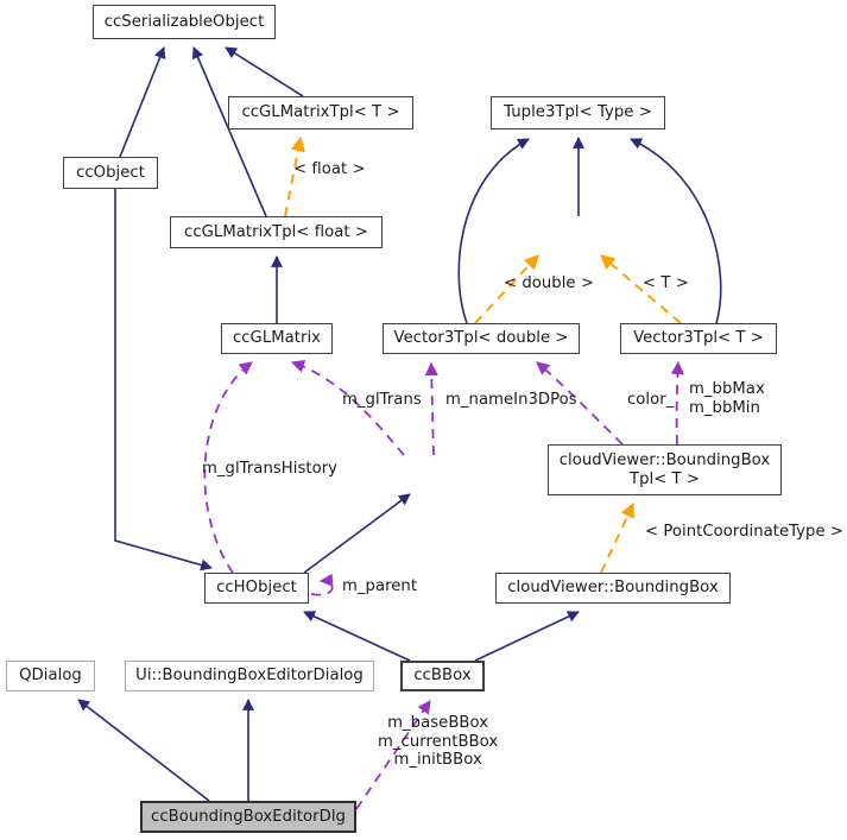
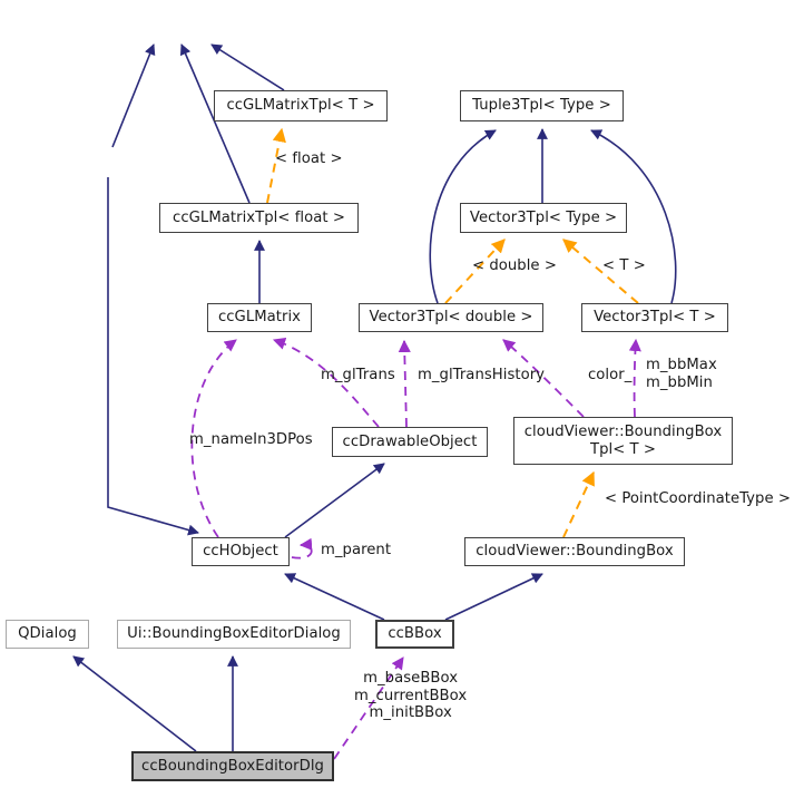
- ccSerializableObject
  ccGLMatrixTpl< T >
  Tuple3Tpl< Type >
- ccObject
  ccGLMatrixTpl< float >
+ Vector3Tpl< Type >
  ccGLMatrix
  Vector3Tpl< double >
  Vector3Tpl< T >
+ ccDrawableObject
  cloudViewer::BoundingBox
  Tpl< T >
  ccHObject
  cloudViewer::BoundingBox
  QDialog
  Ui::BoundingBoxEditorDialog
  ccBBox
  ccBoundingBoxEditorDlg
  < float >
  < double >
  < T >
  m_glTrans
- m_nameIn3DPos
+ m_glTransHistory
  color_
  m_bbMax
  m_bbMin
- m_glTransHistory
+ m_nameIn3DPos
  < PointCoordinateType >
  m_parent
  m_baseBBox
  m_currentBBox
  m_initBBox
